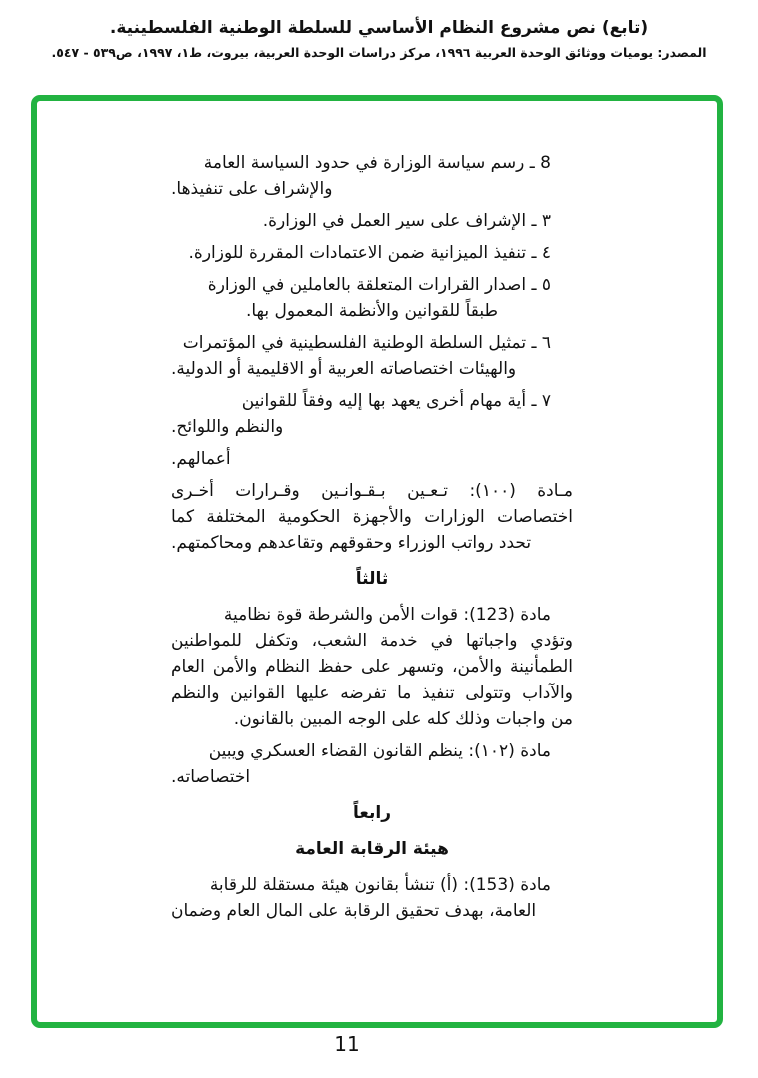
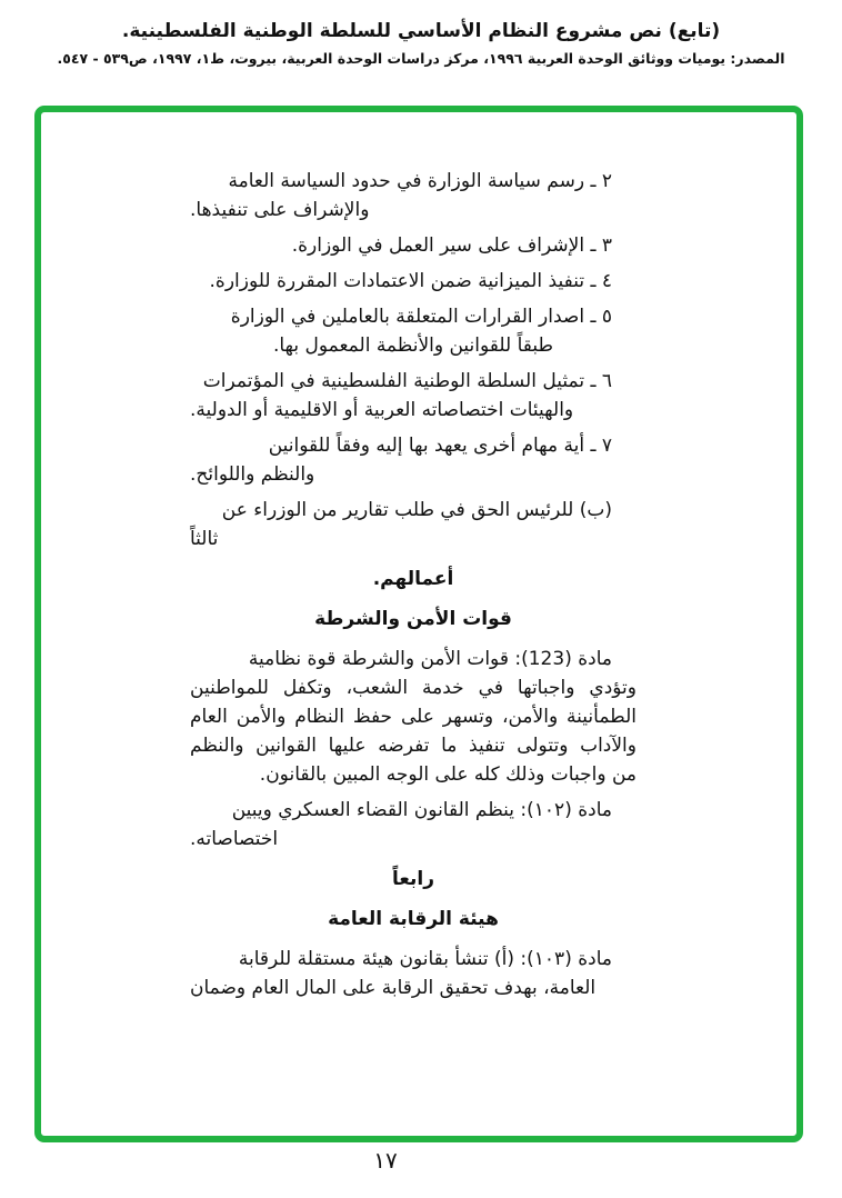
  (تابع) نص مشروع النظام الأساسي للسلطة الوطنية الفلسطينية.
  المصدر: يوميات ووثائق الوحدة العربية ١٩٩٦، مركز دراسات الوحدة العربية، بيروت، ط١، ١٩٩٧، ص٥٣٩ - ٥٤٧.
- 8 ـ رسم سياسة الوزارة في حدود السياسة العامة
+ ٢ ـ رسم سياسة الوزارة في حدود السياسة العامة
  والإشراف على تنفيذها.
  ٣ ـ الإشراف على سير العمل في الوزارة.
  ٤ ـ تنفيذ الميزانية ضمن الاعتمادات المقررة للوزارة.
  ٥ ـ اصدار القرارات المتعلقة بالعاملين في الوزارة
  طبقاً للقوانين والأنظمة المعمول بها.
  ٦ ـ تمثيل السلطة الوطنية الفلسطينية في المؤتمرات
  والهيئات اختصاصاته العربية أو الاقليمية أو الدولية.
  ٧ ـ أية مهام أخرى يعهد بها إليه وفقاً للقوانين
  والنظم واللوائح.
+ (ب) للرئيس الحق في طلب تقارير من الوزراء عن
- أعمالهم.
+ ثالثاً
- مـادة (١٠٠): تـعـين بـقـوانـين وقـرارات أخـرى
- اختصاصات الوزارات والأجهزة الحكومية المختلفة كما
- تحدد رواتب الوزراء وحقوقهم وتقاعدهم ومحاكمتهم.
- ثالثاً
+ أعمالهم.
+ قوات الأمن والشرطة
  مادة (123): قوات الأمن والشرطة قوة نظامية
  وتؤدي واجباتها في خدمة الشعب، وتكفل للمواطنين
  الطمأنينة والأمن، وتسهر على حفظ النظام والأمن العام
  والآداب وتتولى تنفيذ ما تفرضه عليها القوانين والنظم
  من واجبات وذلك كله على الوجه المبين بالقانون.
  مادة (١٠٢): ينظم القانون القضاء العسكري ويبين
  اختصاصاته.
  رابعاً
  هيئة الرقابة العامة
- مادة (153): (أ) تنشأ بقانون هيئة مستقلة للرقابة
+ مادة (١٠٣): (أ) تنشأ بقانون هيئة مستقلة للرقابة
  العامة، بهدف تحقيق الرقابة على المال العام وضمان
- 11
+ ١٧
